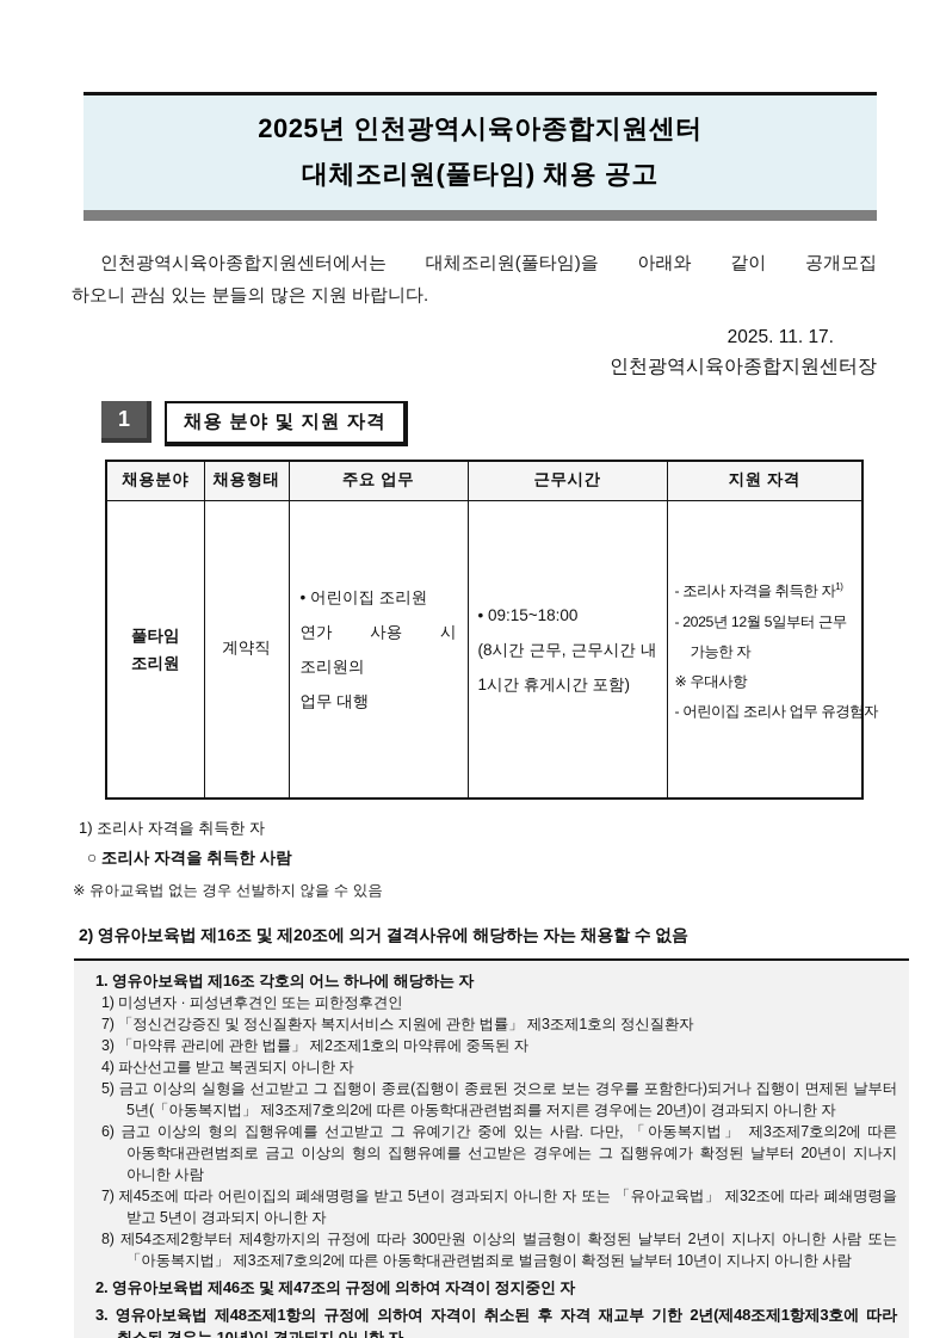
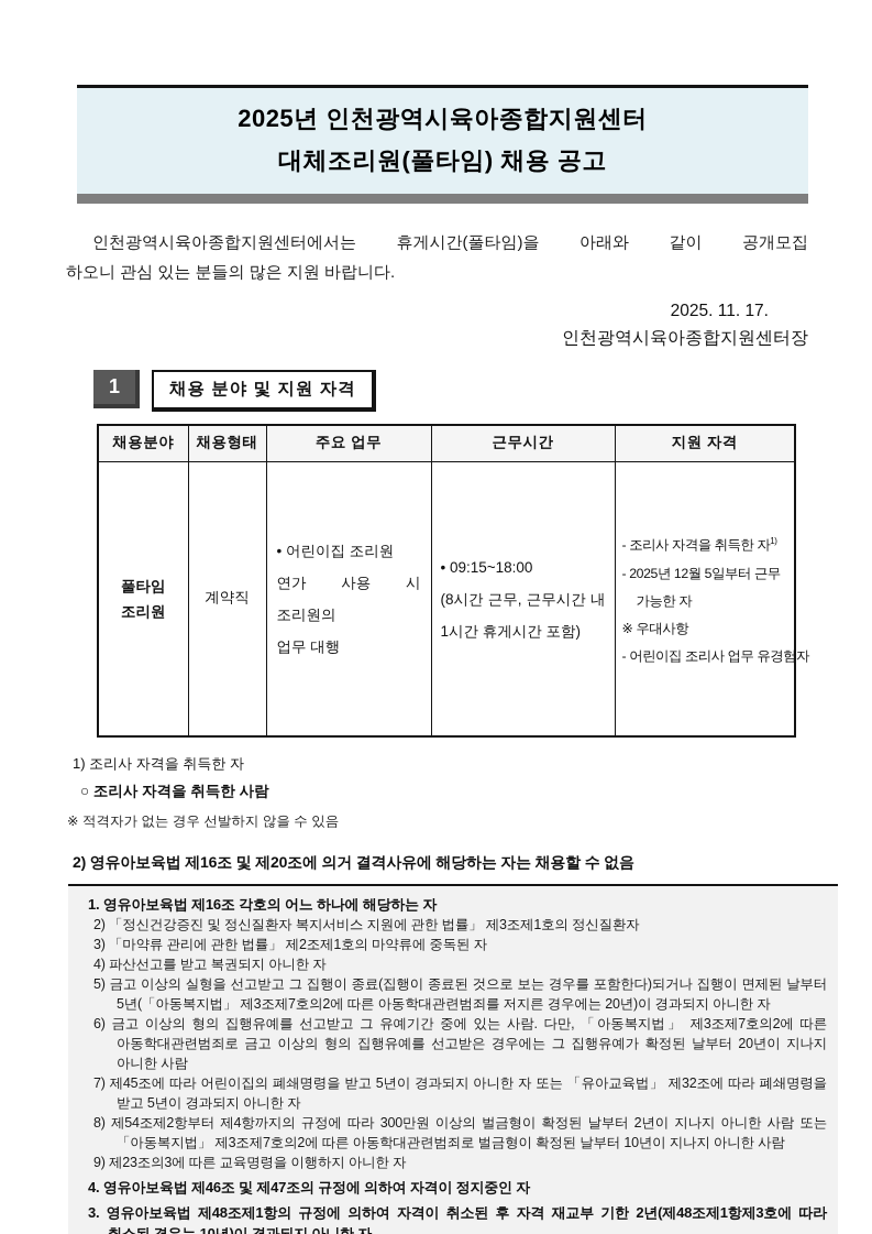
  2025년 인천광역시육아종합지원센터
  대체조리원(풀타임) 채용 공고
- 인천광역시육아종합지원센터에서는 대체조리원(풀타임)을 아래와 같이 공개모집
+ 인천광역시육아종합지원센터에서는 휴게시간(풀타임)을 아래와 같이 공개모집
  하오니 관심 있는 분들의 많은 지원 바랍니다.
  2025. 11. 17.
  인천광역시육아종합지원센터장
  1
  채용 분야 및 지원 자격
  채용분야	채용형태	주요 업무	근무시간	지원 자격
  풀타임 조리원	계약직	• 어린이집 조리원 연가 사용 시 조리원의 업무 대행	• 09:15~18:00 (8시간 근무, 근무시간 내 1시간 휴게시간 포함)	- 조리사 자격을 취득한 자1) - 2025년 12월 5일부터 근무 가능한 자 ※ 우대사항 - 어린이집 조리사 업무 유경험자
  1) 조리사 자격을 취득한 자
  ○ 조리사 자격을 취득한 사람
- ※ 유아교육법 없는 경우 선발하지 않을 수 있음
+ ※ 적격자가 없는 경우 선발하지 않을 수 있음
  2) 영유아보육법 제16조 및 제20조에 의거 결격사유에 해당하는 자는 채용할 수 없음
  1. 영유아보육법 제16조 각호의 어느 하나에 해당하는 자
- 1) 미성년자 · 피성년후견인 또는 피한정후견인
- 7) 「정신건강증진 및 정신질환자 복지서비스 지원에 관한 법률」 제3조제1호의 정신질환자
+ 2) 「정신건강증진 및 정신질환자 복지서비스 지원에 관한 법률」 제3조제1호의 정신질환자
  3) 「마약류 관리에 관한 법률」 제2조제1호의 마약류에 중독된 자
  4) 파산선고를 받고 복권되지 아니한 자
  5) 금고 이상의 실형을 선고받고 그 집행이 종료(집행이 종료된 것으로 보는 경우를 포함한다)되거나 집행이 면제된 날부터 5년(「아동복지법」 제3조제7호의2에 따른 아동학대관련범죄를 저지른 경우에는 20년)이 경과되지 아니한 자
  6) 금고 이상의 형의 집행유예를 선고받고 그 유예기간 중에 있는 사람. 다만, 「아동복지법」 제3조제7호의2에 따른 아동학대관련범죄로 금고 이상의 형의 집행유예를 선고받은 경우에는 그 집행유예가 확정된 날부터 20년이 지나지 아니한 사람
  7) 제45조에 따라 어린이집의 폐쇄명령을 받고 5년이 경과되지 아니한 자 또는 「유아교육법」 제32조에 따라 폐쇄명령을 받고 5년이 경과되지 아니한 자
  8) 제54조제2항부터 제4항까지의 규정에 따라 300만원 이상의 벌금형이 확정된 날부터 2년이 지나지 아니한 사람 또는 「아동복지법」 제3조제7호의2에 따른 아동학대관련범죄로 벌금형이 확정된 날부터 10년이 지나지 아니한 사람
+ 9) 제23조의3에 따른 교육명령을 이행하지 아니한 자
- 2. 영유아보육법 제46조 및 제47조의 규정에 의하여 자격이 정지중인 자
+ 4. 영유아보육법 제46조 및 제47조의 규정에 의하여 자격이 정지중인 자
  3. 영유아보육법 제48조제1항의 규정에 의하여 자격이 취소된 후 자격 재교부 기한 2년(제48조제1항제3호에 따라
